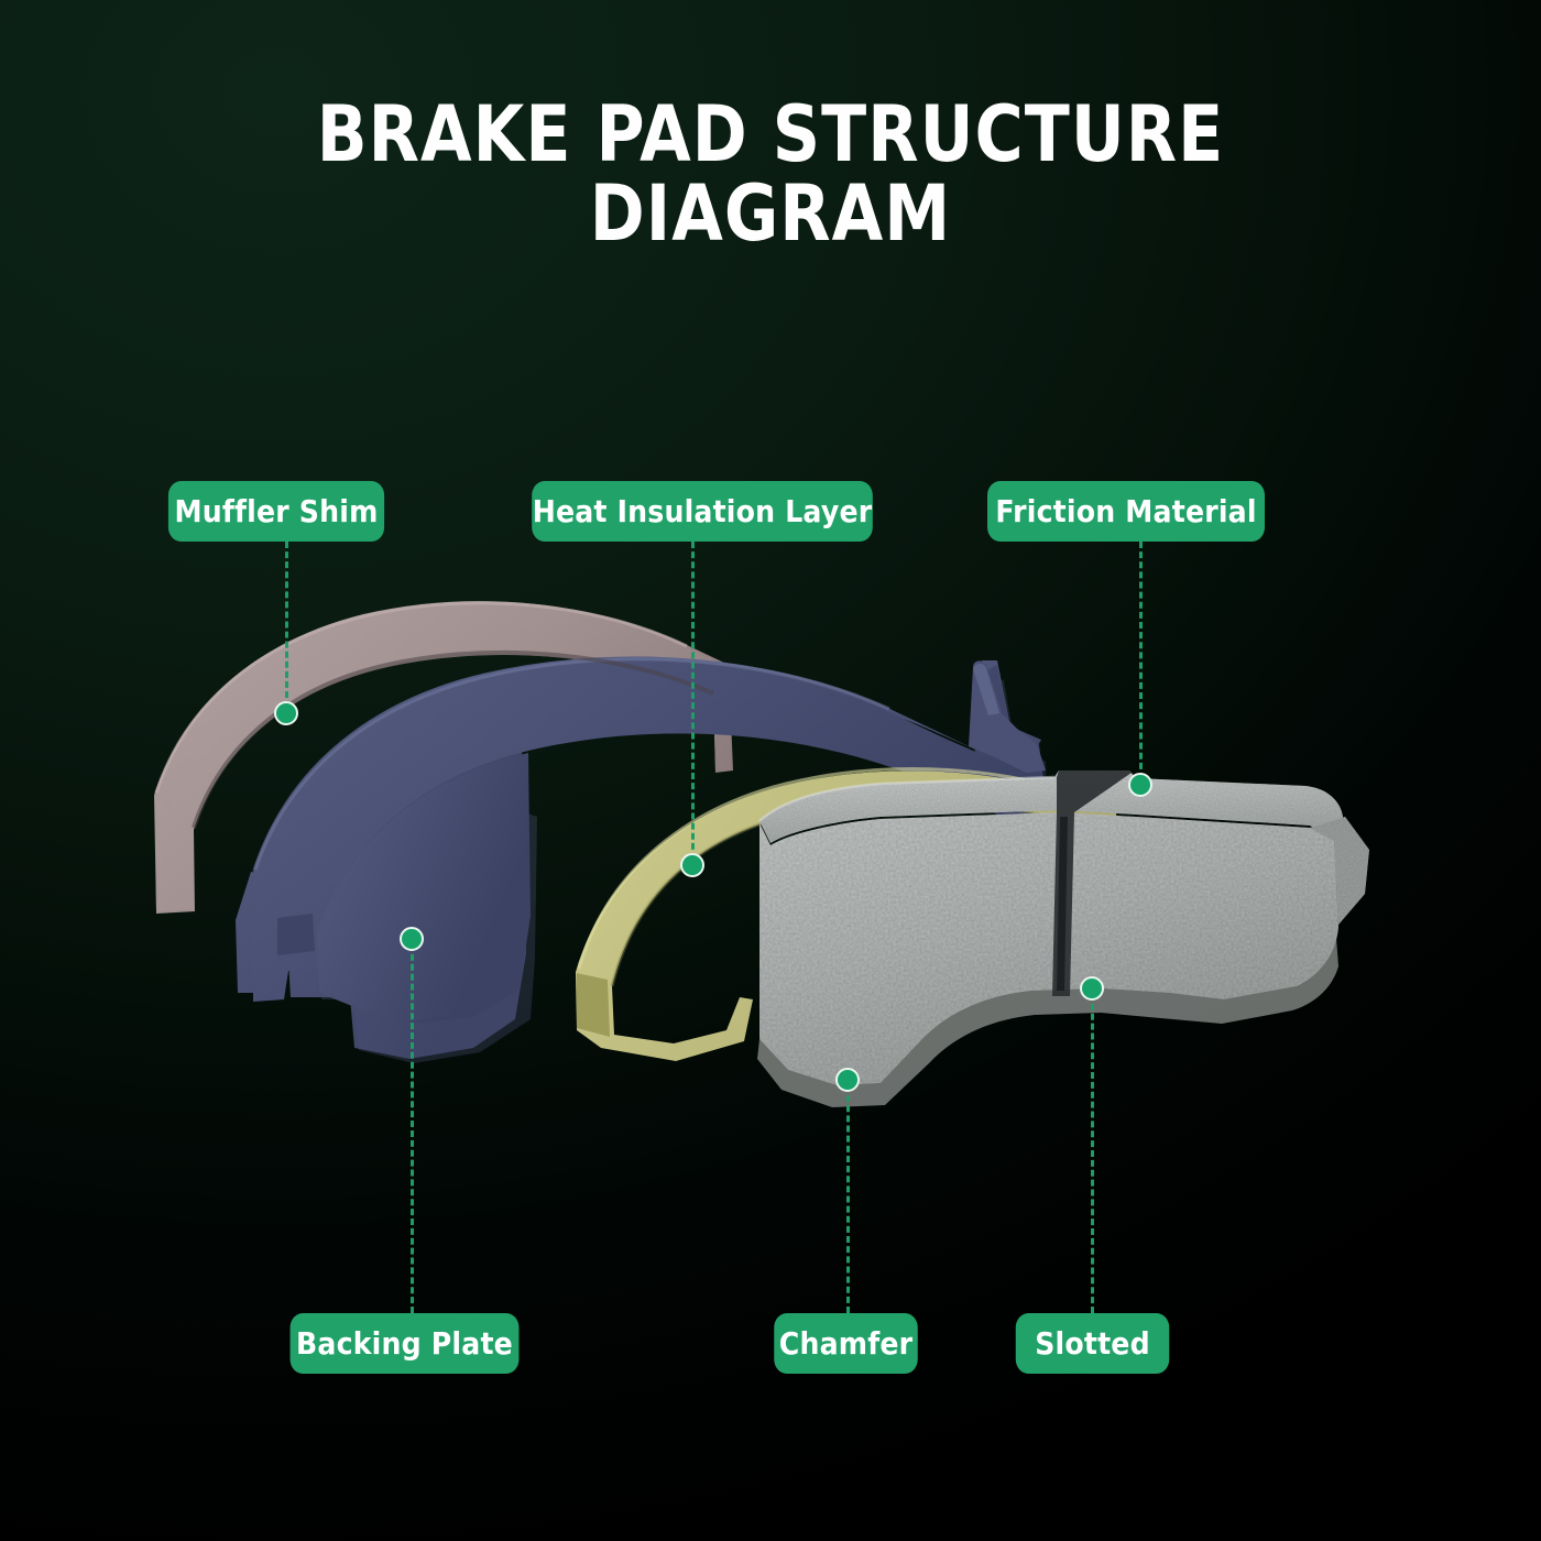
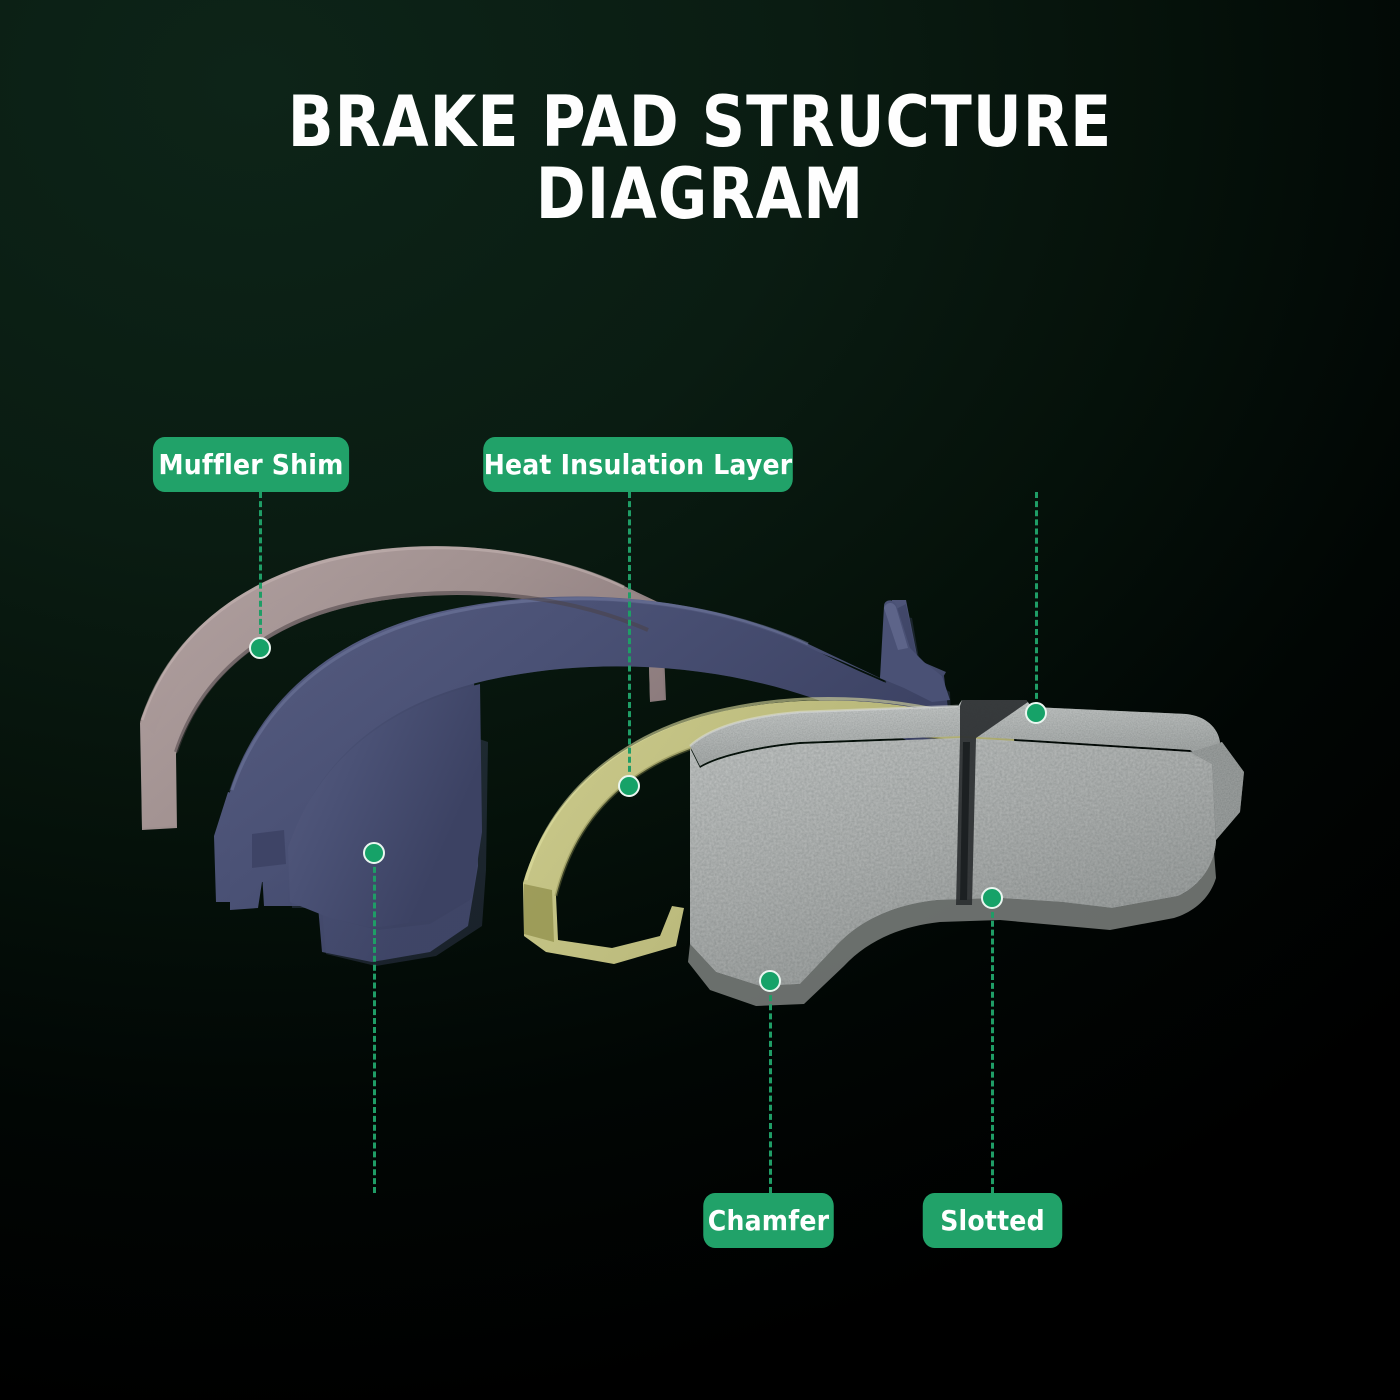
  BRAKE PAD STRUCTURE
  DIAGRAM
  Muffler Shim
  Heat Insulation Layer
- Friction Material
- Backing Plate
  Chamfer
  Slotted
